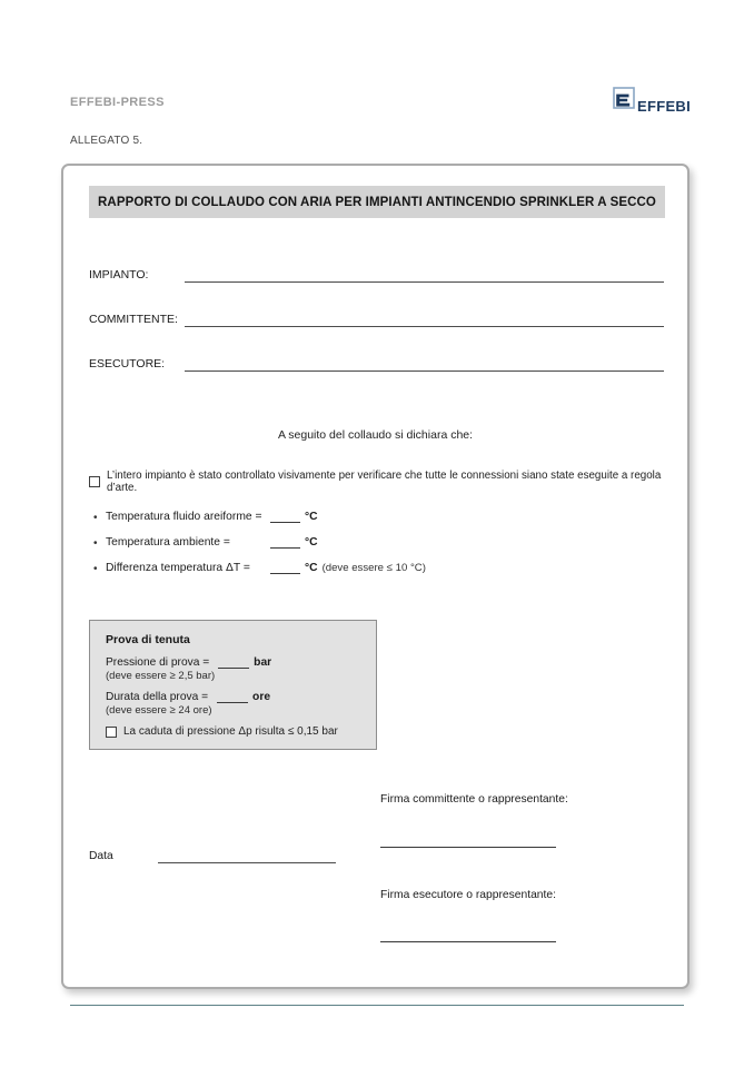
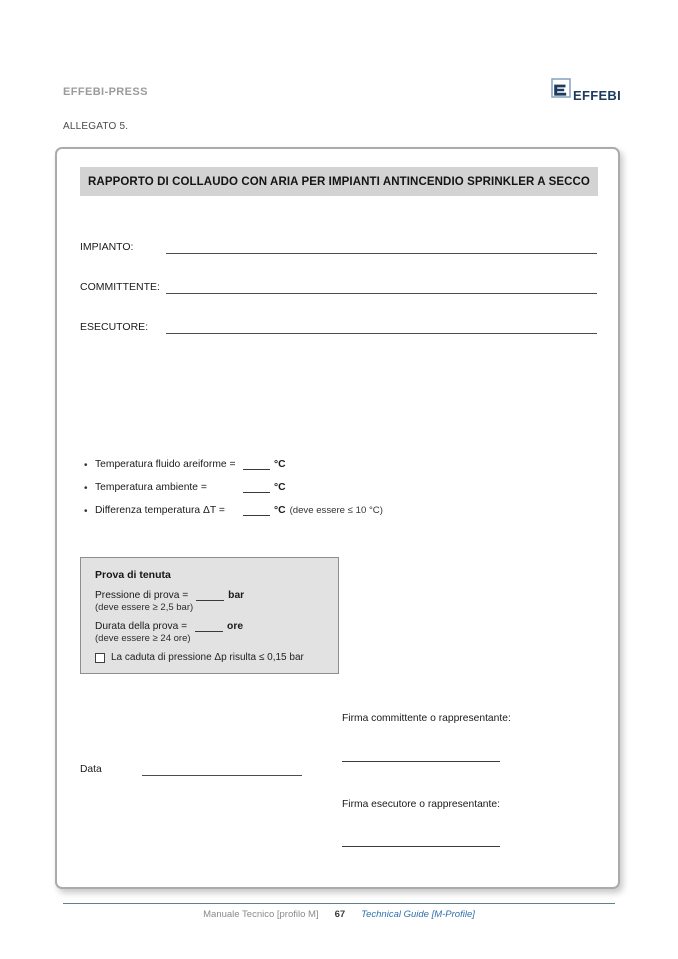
  EFFEBI-PRESS
  EFFEBI
  ALLEGATO 5.
  RAPPORTO DI COLLAUDO CON ARIA PER IMPIANTI ANTINCENDIO SPRINKLER A SECCO
  IMPIANTO:
  COMMITTENTE:
  ESECUTORE:
- A seguito del collaudo si dichiara che:
- L’intero impianto è stato controllato visivamente per verificare che tutte le connessioni siano state eseguite a regola d’arte.
  •
  Temperatura fluido areiforme =
  °C
  •
  Temperatura ambiente =
  °C
  •
  Differenza temperatura ΔT =
  °C
  (deve essere ≤ 10 °C)
  Prova di tenuta
  Pressione di prova =
  bar
  (deve essere ≥ 2,5 bar)
  Durata della prova =
  ore
  (deve essere ≥ 24 ore)
  La caduta di pressione Δp risulta ≤ 0,15 bar
  Data
  Firma committente o rappresentante:
  Firma esecutore o rappresentante:
+ Manuale Tecnico [profilo M]
+ 67
+ Technical Guide [M-Profile]
